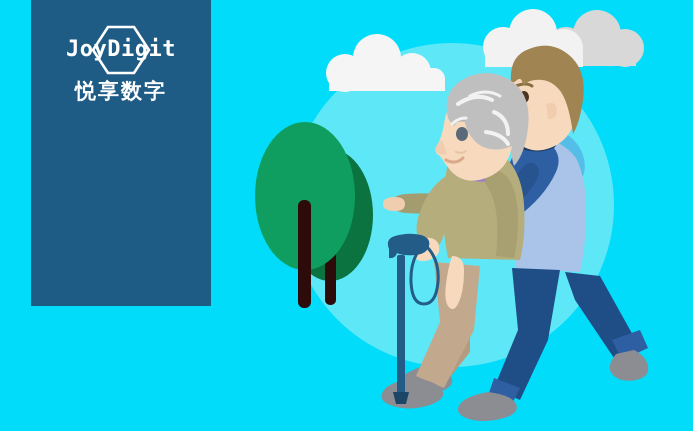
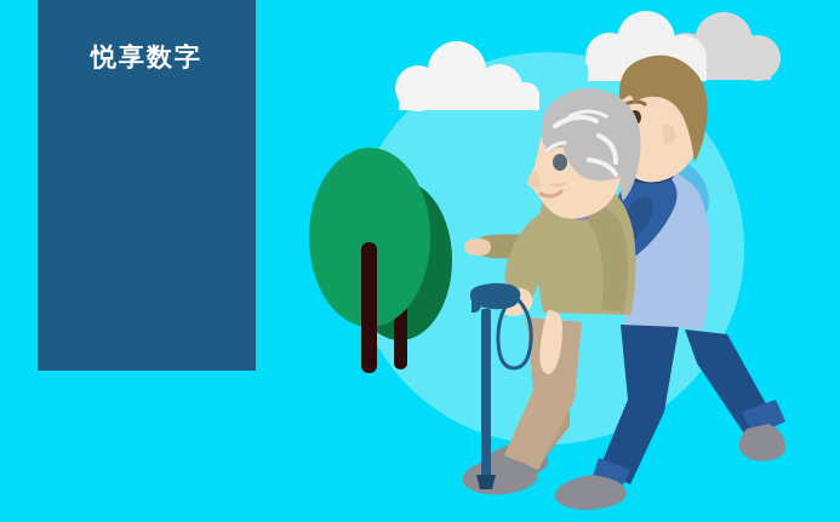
- JoyDigit
  悦享数字
